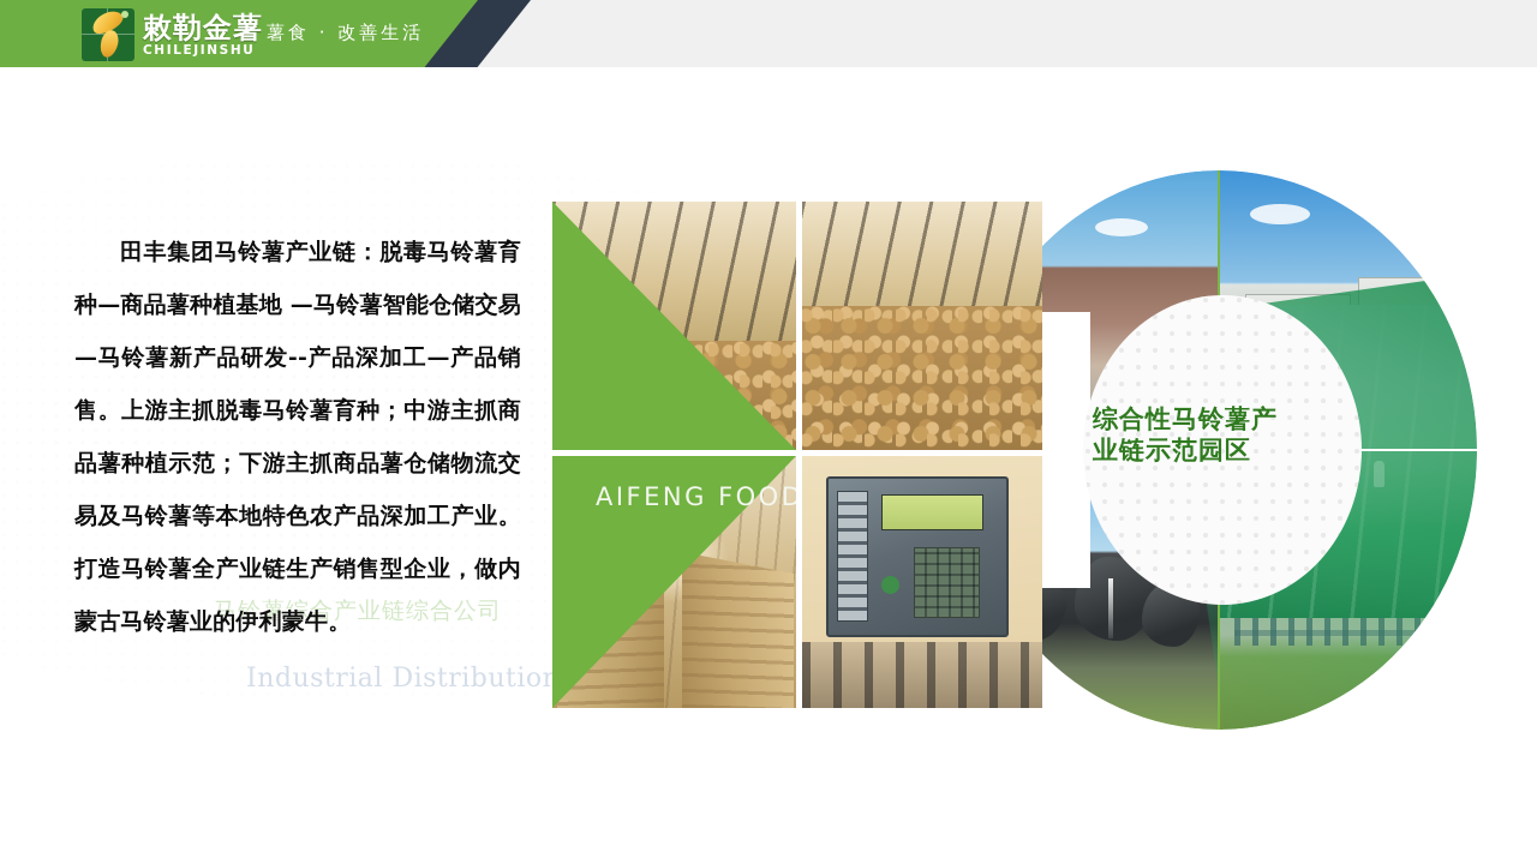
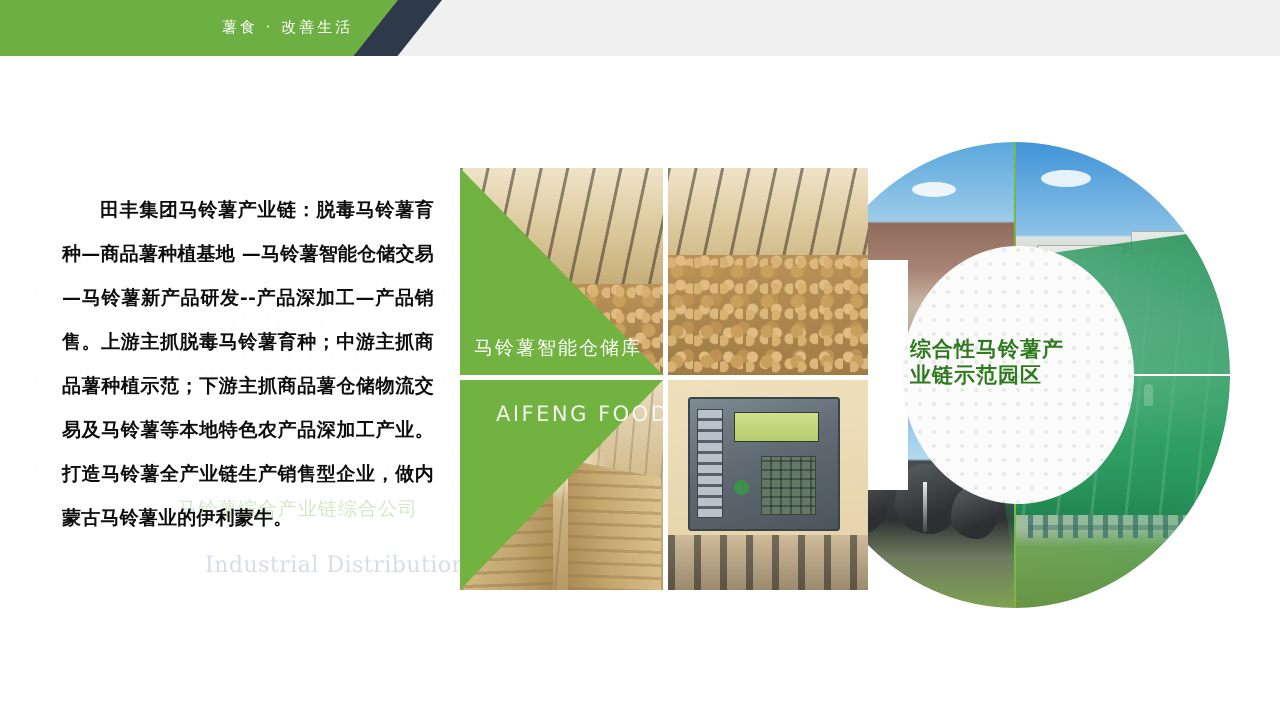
- 敕勒金薯
- CHILEJINSHU
  薯食 · 改善生活
  马铃薯综合产业链综合公司
  Industrial Distribution
  田丰集团马铃薯产业链：脱毒马铃薯育种—商品薯种植基地 —马铃薯智能仓储交易—马铃薯新产品研发--产品深加工—产品销售。上游主抓脱毒马铃薯育种；中游主抓商品薯种植示范；下游主抓商品薯仓储物流交易及马铃薯等本地特色农产品深加工产业。打造马铃薯全产业链生产销售型企业，做内蒙古马铃薯业的伊利蒙牛。
+ 马铃薯智能仓储库
  AIFENG FOOD
  综合性马铃薯产业链示范园区
